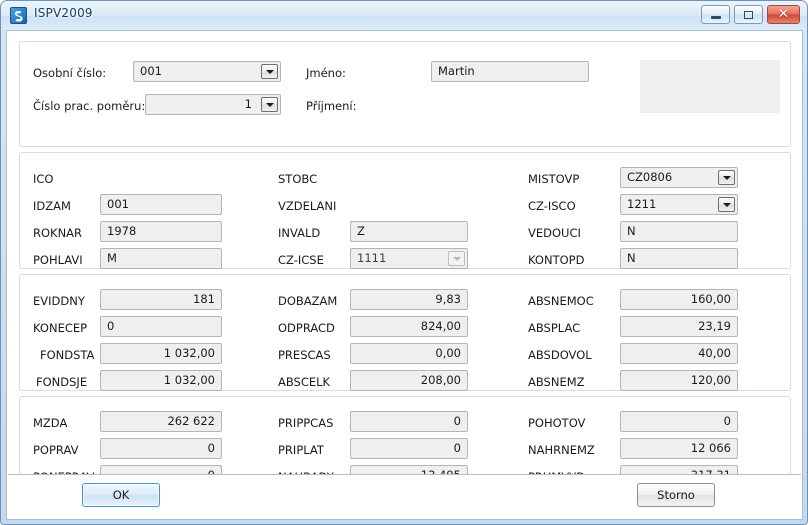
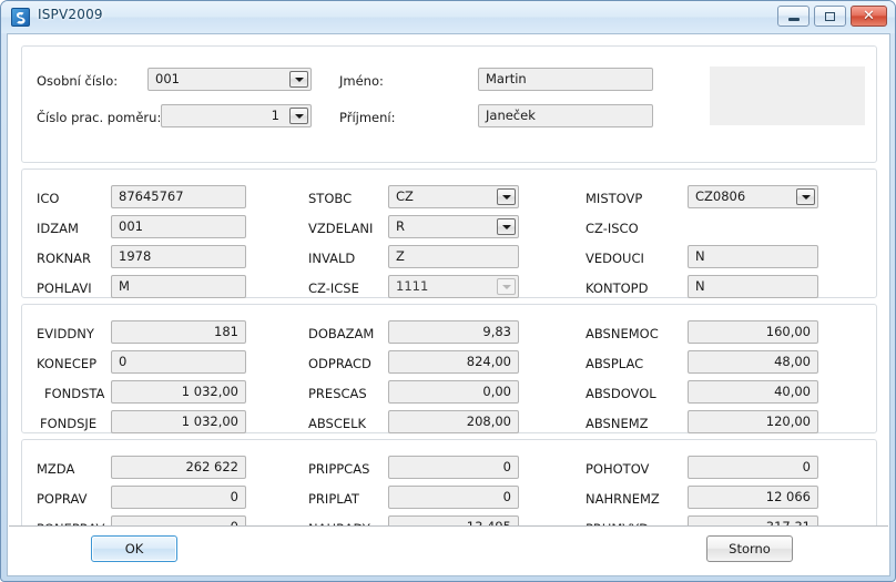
  ISPV2009
  ✕
  Osobní číslo:
  001
  Číslo prac. poměru:
  1
  Jméno:
  Martin
  Příjmení:
+ Janeček
  ICO
+ 87645767
  IDZAM
  001
  ROKNAR
  1978
  POHLAVI
  M
  STOBC
+ CZ
  VZDELANI
+ R
  INVALD
  Z
  CZ-ICSE
  1111
  MISTOVP
  CZ0806
  CZ-ISCO
- 1211
  VEDOUCI
  N
  KONTOPD
  N
  EVIDDNY
  181
  KONECEP
  0
  FONDSTA
  1 032,00
  FONDSJE
  1 032,00
  DOBAZAM
  9,83
  ODPRACD
  824,00
  PRESCAS
  0,00
  ABSCELK
  208,00
  ABSNEMOC
  160,00
  ABSPLAC
- 23,19
+ 48,00
  ABSDOVOL
  40,00
  ABSNEMZ
  120,00
  MZDA
  262 622
  POPRAV
  0
  PRIPPCAS
  0
  PRIPLAT
  0
  POHOTOV
  0
  NAHRNEMZ
  12 066
  OK
  Storno
